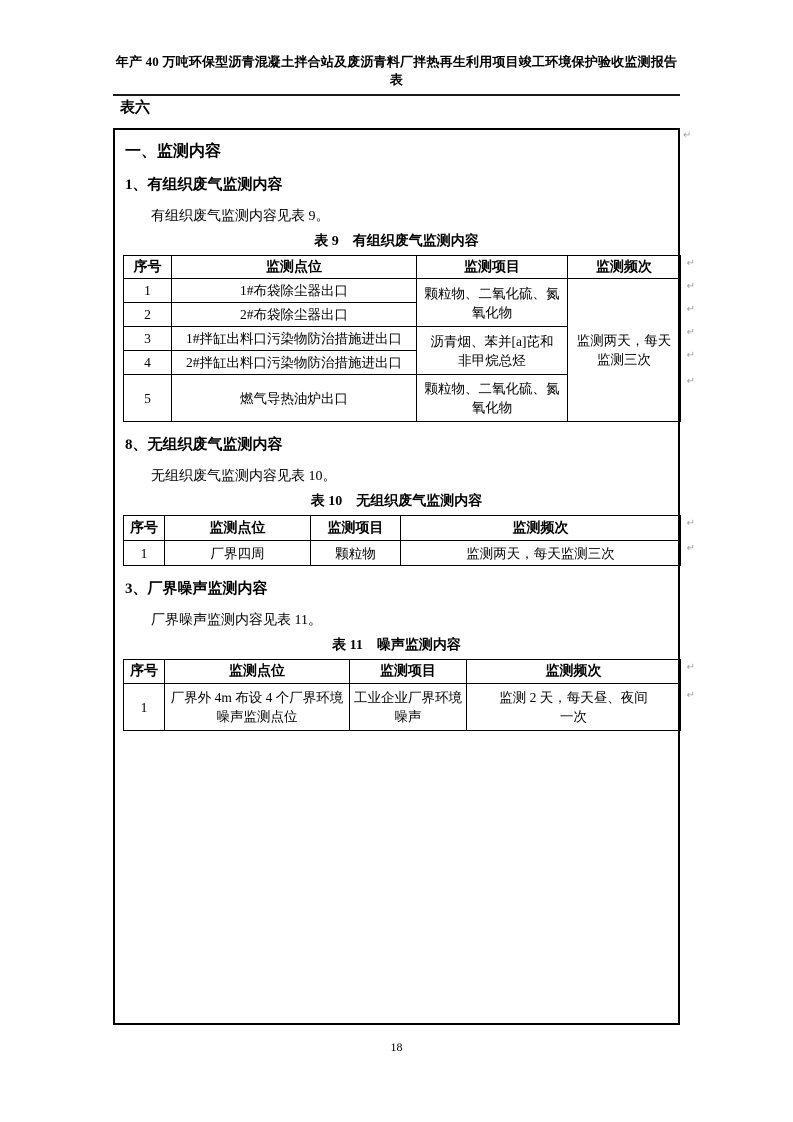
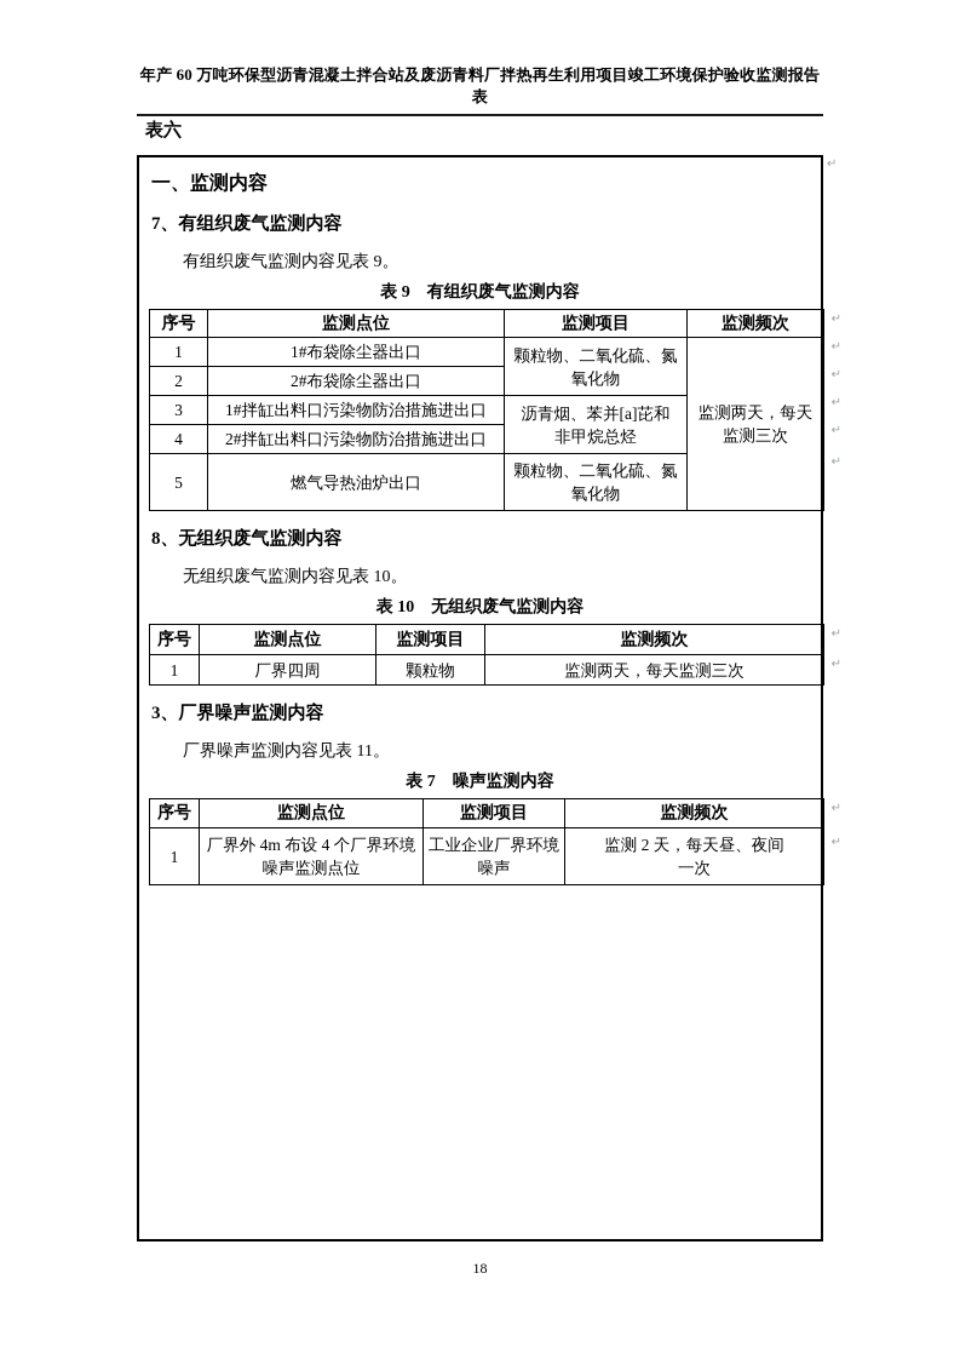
- 年产 40 万吨环保型沥青混凝土拌合站及废沥青料厂拌热再生利用项目竣工环境保护验收监测报告表
+ 年产 60 万吨环保型沥青混凝土拌合站及废沥青料厂拌热再生利用项目竣工环境保护验收监测报告表
  表六
  ↵
  一、监测内容
- 1、有组织废气监测内容
+ 7、有组织废气监测内容
  有组织废气监测内容见表 9。
  表 9 有组织废气监测内容
  序号	监测点位	监测项目	监测频次
  1	1#布袋除尘器出口	颗粒物、二氧化硫、氮氧化物	监测两天，每天监测三次
  2	2#布袋除尘器出口
  3	1#拌缸出料口污染物防治措施进出口	沥青烟、苯并[a]芘和非甲烷总烃
  4	2#拌缸出料口污染物防治措施进出口
  5	燃气导热油炉出口	颗粒物、二氧化硫、氮氧化物
  ↵
  ↵
  ↵
  ↵
  ↵
  ↵
  8、无组织废气监测内容
  无组织废气监测内容见表 10。
  表 10 无组织废气监测内容
  序号	监测点位	监测项目	监测频次
  1	厂界四周	颗粒物	监测两天，每天监测三次
  ↵
  ↵
  3、厂界噪声监测内容
  厂界噪声监测内容见表 11。
- 表 11 噪声监测内容
+ 表 7 噪声监测内容
  序号	监测点位	监测项目	监测频次
  1	厂界外 4m 布设 4 个厂界环境噪声监测点位	工业企业厂界环境噪声	监测 2 天，每天昼、夜间一次
  ↵
  ↵
  18
